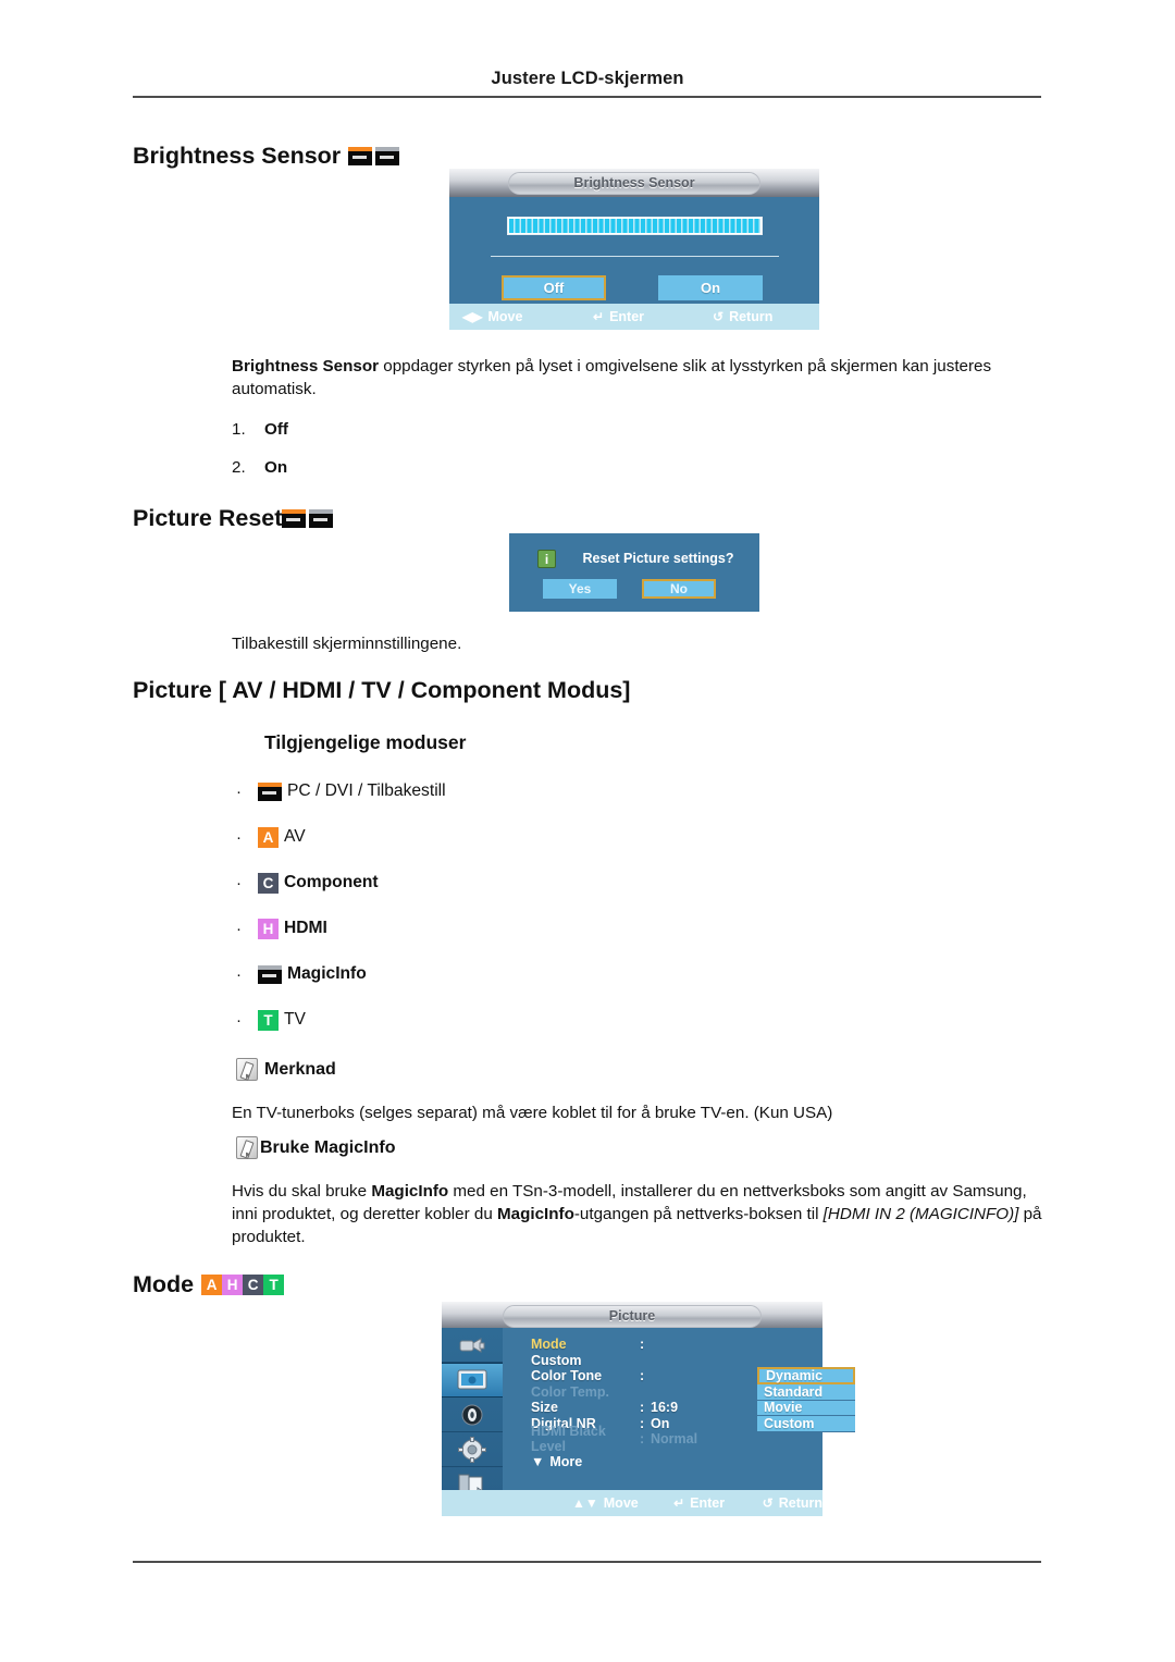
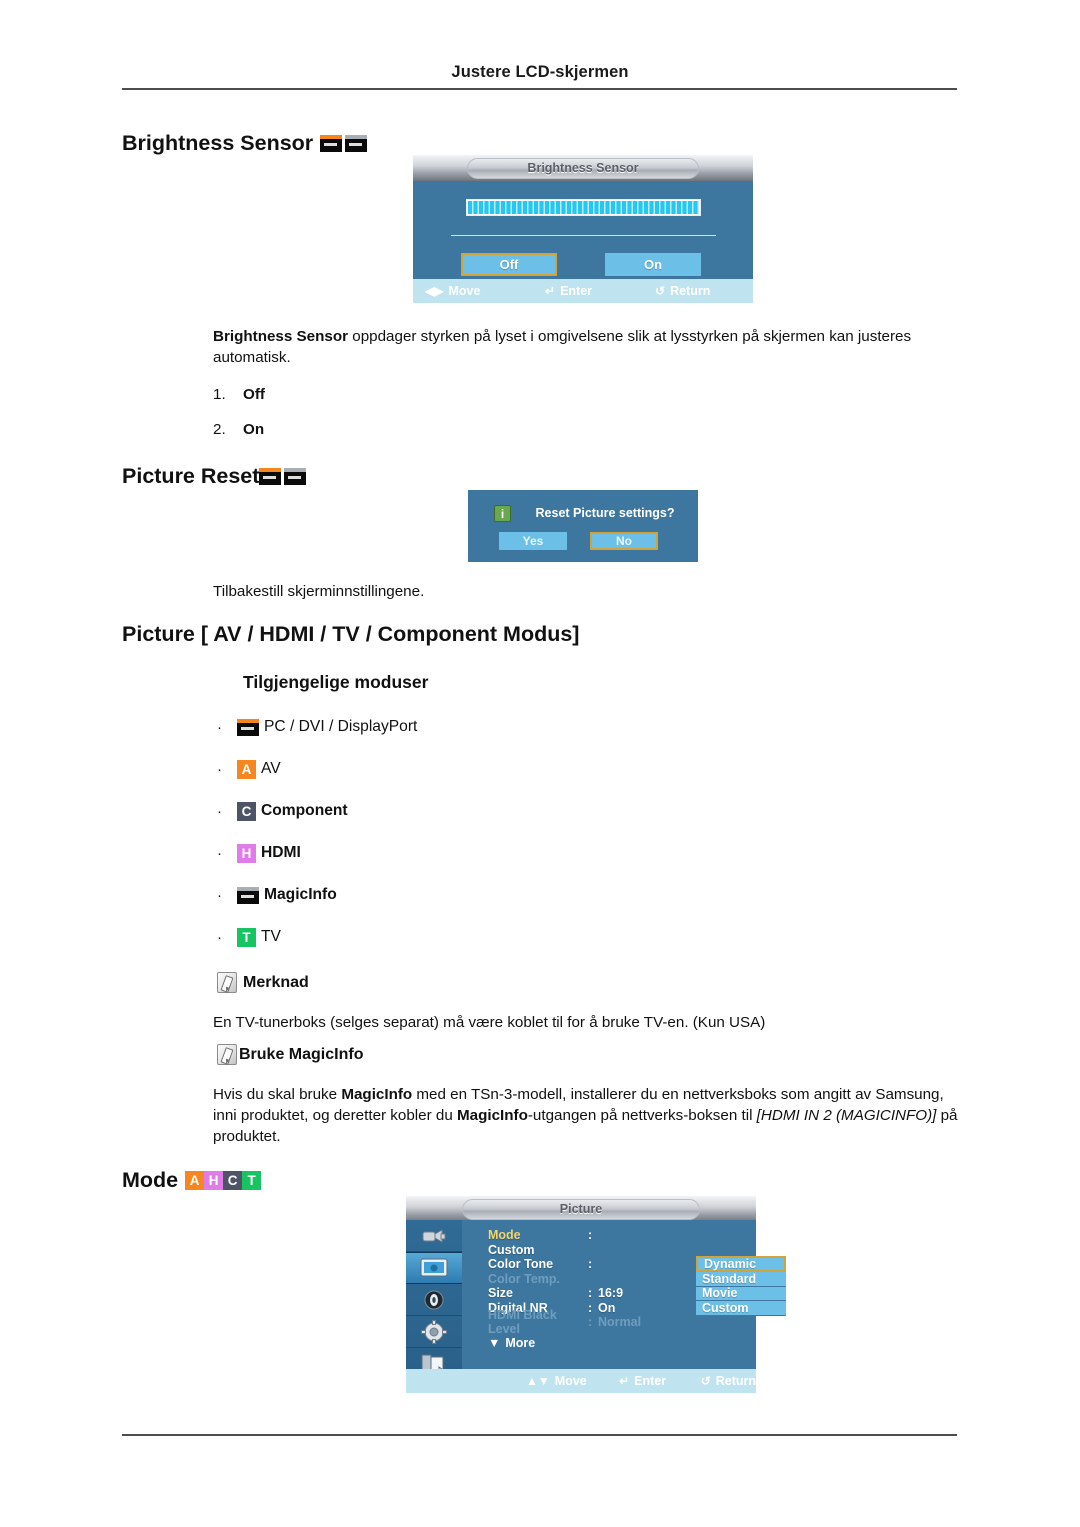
  Justere LCD-skjermen
  Brightness Sensor
  Brightness Sensor
  Off
  On
  ◀▶
  Move
  ↵
  Enter
  ↺
  Return
  Brightness Sensor oppdager styrken på lyset i omgivelsene slik at lysstyrken på skjermen kan justeres automatisk.
  1.
  Off
  2.
  On
  Picture Reset
  i
  Reset Picture settings?
  Yes
  No
  Tilbakestill skjerminnstillingene.
  Picture [ AV / HDMI / TV / Component Modus]
  Tilgjengelige moduser
  ·
- PC / DVI / Tilbakestill
+ PC / DVI / DisplayPort
  ·
  A
  AV
  ·
  C
  Component
  ·
  H
  HDMI
  ·
  MagicInfo
  ·
  T
  TV
  Merknad
  En TV-tunerboks (selges separat) må være koblet til for å bruke TV-en. (Kun USA)
  Bruke MagicInfo
  Hvis du skal bruke MagicInfo med en TSn-3-modell, installerer du en nettverksboks som angitt av Samsung, inni produktet, og deretter kobler du MagicInfo-utgangen på nettverks-boksen til [HDMI IN 2 (MAGICINFO)] på produktet.
  Mode
  A
  H
  C
  T
  Picture
  Mode
  :
  Custom
  Color Tone
  :
  Color Temp.
  Size
  :
  16:9
  Digital NR
  :
  On
  HDMI Black Level
  :
  Normal
  Dynamic
  Standard
  Movie
  Custom
  ▼
  More
  ▲▼
  Move
  ↵
  Enter
  ↺
  Return
